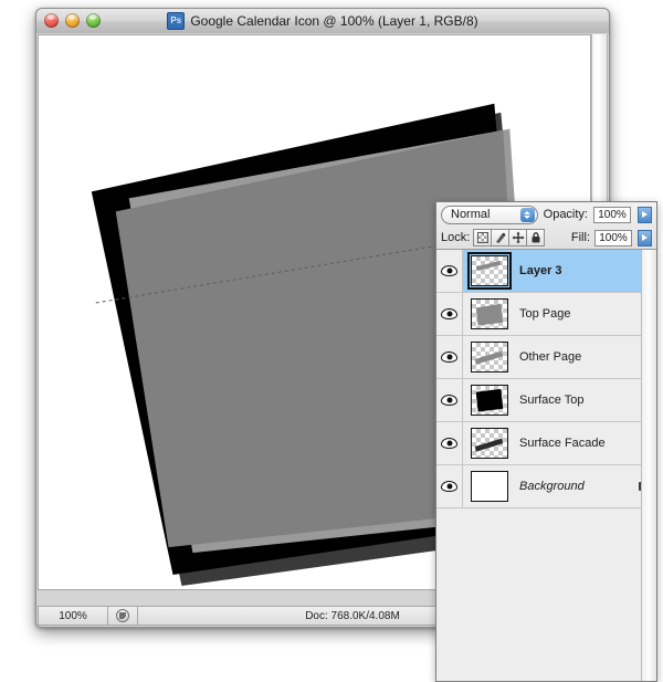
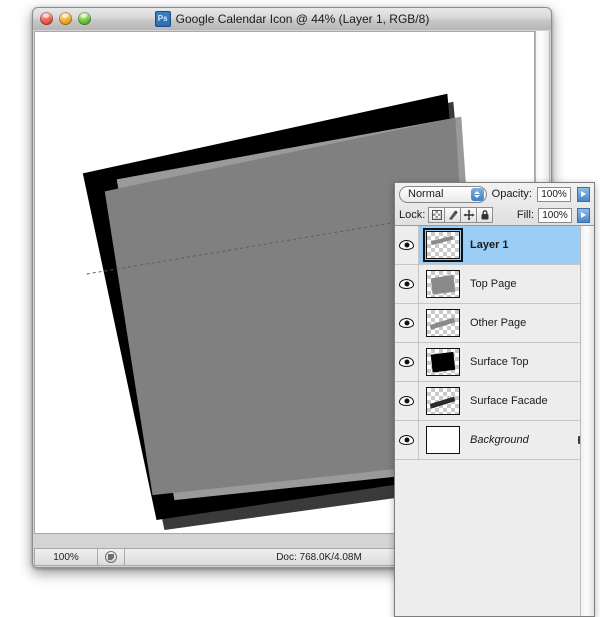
  Ps
- Google Calendar Icon @ 100% (Layer 1, RGB/8)
+ Google Calendar Icon @ 44% (Layer 1, RGB/8)
  100%
  Doc: 768.0K/4.08M
  Normal
  Opacity:
  100%
  Lock:
  Fill:
  100%
- Layer 3
+ Layer 1
  Top Page
  Other Page
  Surface Top
  Surface Facade
  Background
